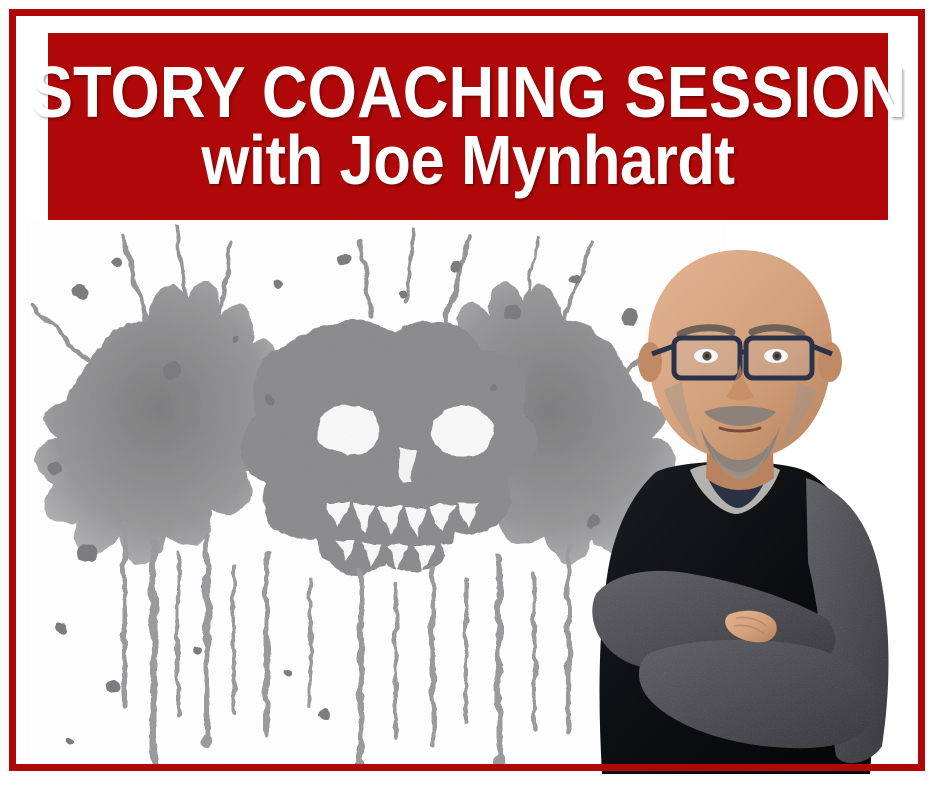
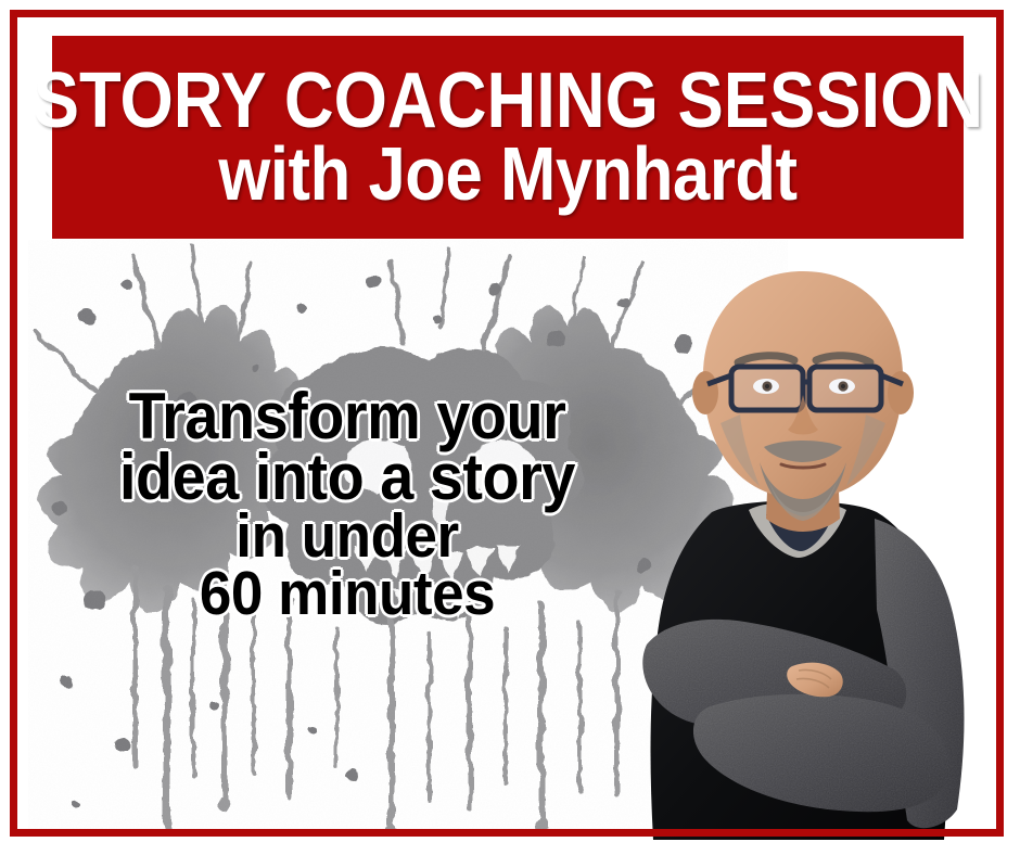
  STORY COACHING SESSION
  with Joe Mynhardt
+ Transform your
+ idea into a story
+ in under
+ 60 minutes
